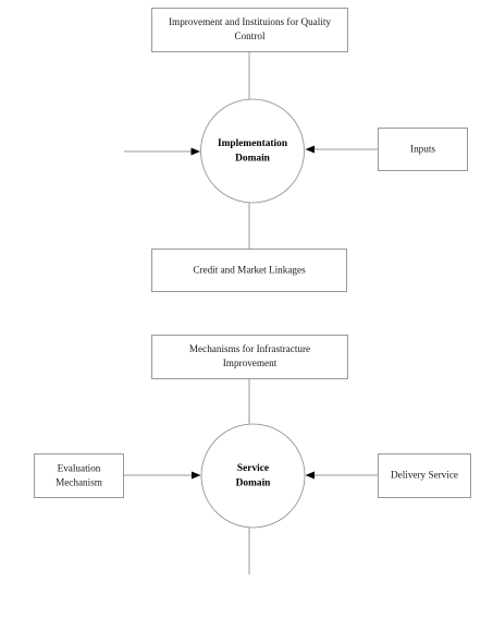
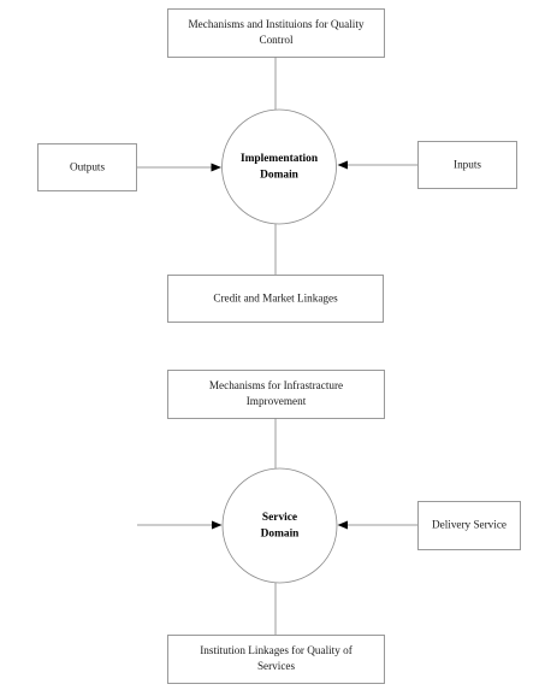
- Improvement and Instituions for Quality
+ Mechanisms and Instituions for Quality
  Control
+ Outputs
  Inputs
  Credit and Market Linkages
  Implementation
  Domain
  Mechanisms for Infrastracture
  Improvement
- Evaluation
- Mechanism
  Delivery Service
+ Institution Linkages for Quality of
+ Services
  Service
  Domain
